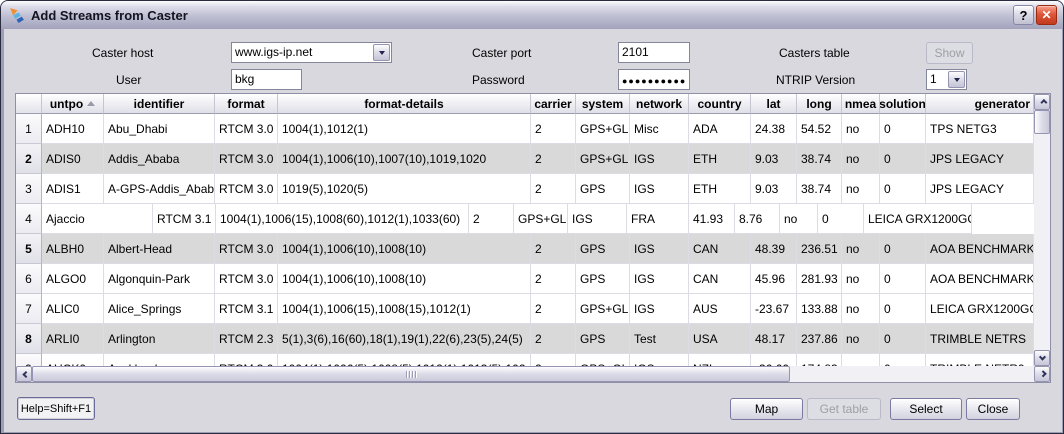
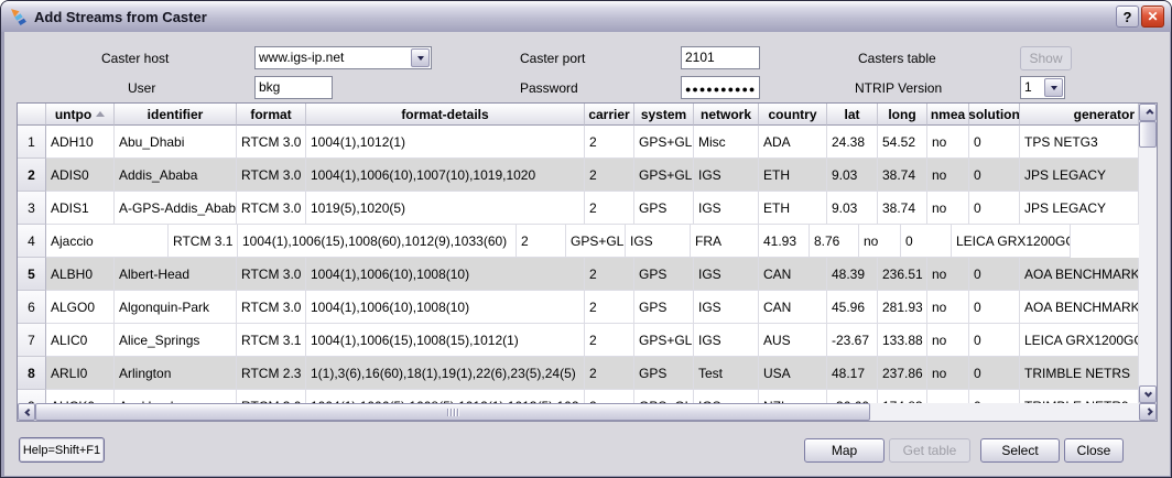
  Add Streams from Caster
  ?
  ✕
  Caster host
  www.igs-ip.net
  Caster port
  2101
  Casters table
  Show
  User
  bkg
  Password
  ●●●●●●●●●●
  NTRIP Version
  1
  untpo
  identifier
  format
  format-details
  carrier
  system
  network
  country
  lat
  long
  nmea
  solution
  generator
  1
  ADH10
  Abu_Dhabi
  RTCM 3.0
  1004(1),1012(1)
  2
  GPS+GL
  Misc
  ADA
  24.38
  54.52
  no
  0
  TPS NETG3
  2
  ADIS0
  Addis_Ababa
  RTCM 3.0
  1004(1),1006(10),1007(10),1019,1020
  2
  GPS+GL
  IGS
  ETH
  9.03
  38.74
  no
  0
  JPS LEGACY
  3
  ADIS1
  A-GPS-Addis_Abab
  RTCM 3.0
  1019(5),1020(5)
  2
  GPS
  IGS
  ETH
  9.03
  38.74
  no
  0
  JPS LEGACY
  4
  Ajaccio
  RTCM 3.1
- 1004(1),1006(15),1008(60),1012(1),1033(60)
+ 1004(1),1006(15),1008(60),1012(9),1033(60)
  2
  GPS+GL
  IGS
  FRA
  41.93
  8.76
  no
  0
  LEICA GRX1200G
  5
  ALBH0
  Albert-Head
  RTCM 3.0
  1004(1),1006(10),1008(10)
  2
  GPS
  IGS
  CAN
  48.39
  236.51
  no
  0
  AOA BENCHMARK
  6
  ALGO0
  Algonquin-Park
  RTCM 3.0
  1004(1),1006(10),1008(10)
  2
  GPS
  IGS
  CAN
  45.96
  281.93
  no
  0
  AOA BENCHMARK
  7
  ALIC0
  Alice_Springs
  RTCM 3.1
  1004(1),1006(15),1008(15),1012(1)
  2
  GPS+GL
  IGS
  AUS
  -23.67
  133.88
  no
  0
  LEICA GRX1200G
  8
  ARLI0
  Arlington
  RTCM 2.3
- 5(1),3(6),16(60),18(1),19(1),22(6),23(5),24(5)
+ 1(1),3(6),16(60),18(1),19(1),22(6),23(5),24(5)
  2
  GPS
  Test
  USA
  48.17
  237.86
  no
  0
  TRIMBLE NETRS
  Help=Shift+F1
  Map
  Get table
  Select
  Close
